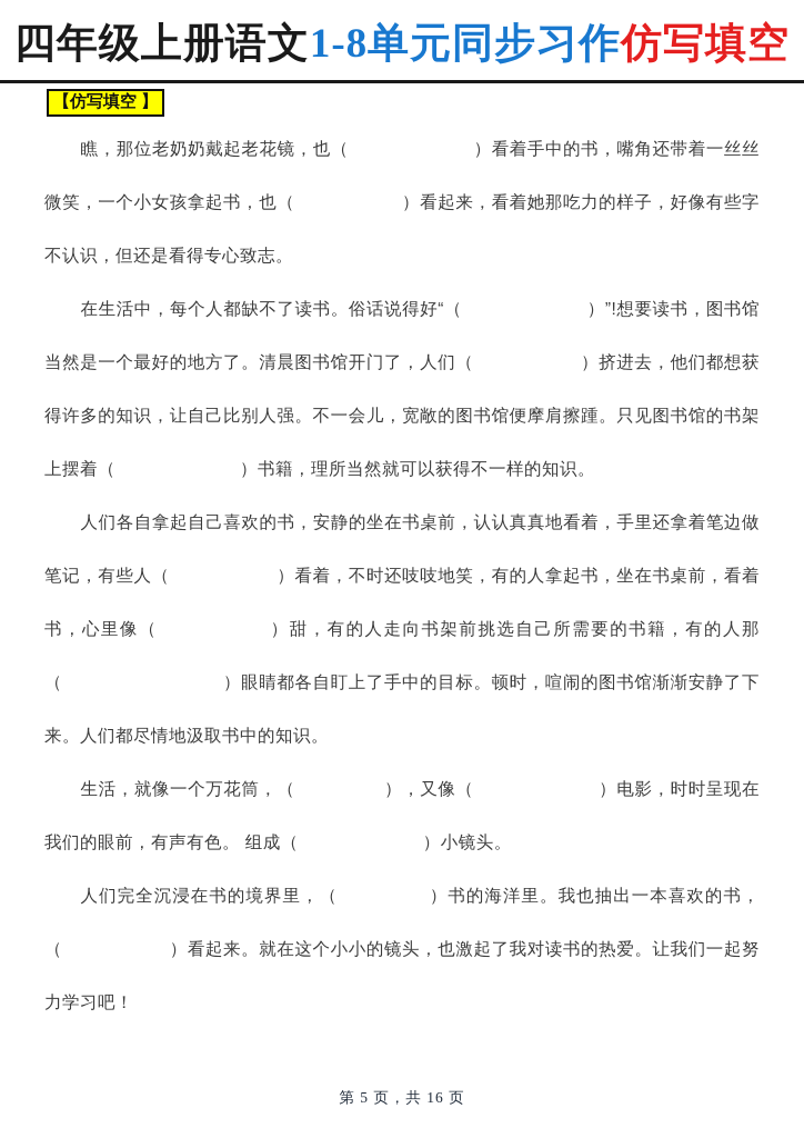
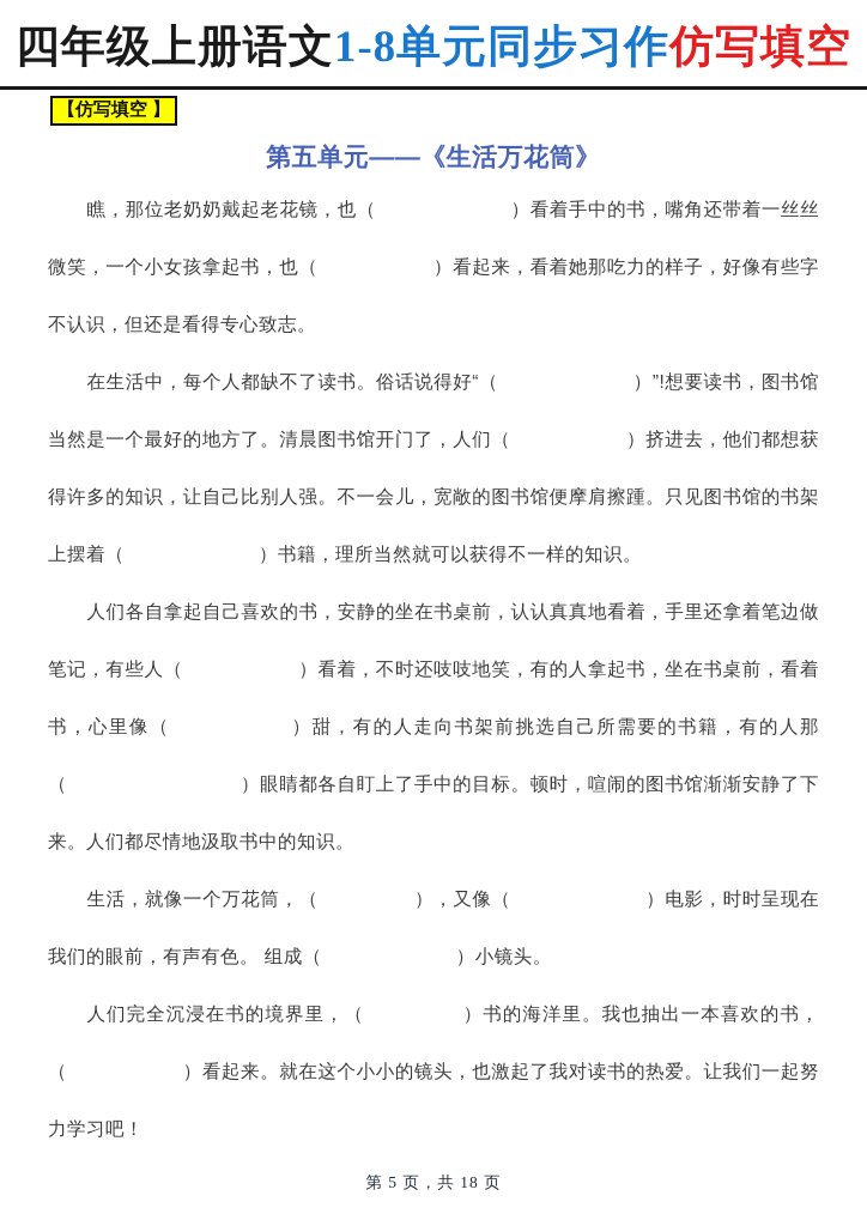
  四年级上册语文1-8单元同步习作仿写填空
  【仿写填空 】
+ 第五单元——《生活万花筒》
  瞧，那位老奶奶戴起老花镜，也（ ）看着手中的书，嘴角还带着一丝丝微笑，一个小女孩拿起书，也（ ）看起来，看着她那吃力的样子，好像有些字不认识，但还是看得专心致志。
  在生活中，每个人都缺不了读书。俗话说得好“（ ）”!想要读书，图书馆当然是一个最好的地方了。清晨图书馆开门了，人们（ ）挤进去，他们都想获得许多的知识，让自己比别人强。不一会儿，宽敞的图书馆便摩肩擦踵。只见图书馆的书架上摆着（ ）书籍，理所当然就可以获得不一样的知识。
  人们各自拿起自己喜欢的书，安静的坐在书桌前，认认真真地看着，手里还拿着笔边做笔记，有些人（ ）看着，不时还吱吱地笑，有的人拿起书，坐在书桌前，看着书，心里像（ ）甜，有的人走向书架前挑选自己所需要的书籍，有的人那（ ）眼睛都各自盯上了手中的目标。顿时，喧闹的图书馆渐渐安静了下来。人们都尽情地汲取书中的知识。
  生活，就像一个万花筒，（ ），又像（ ）电影，时时呈现在我们的眼前，有声有色。 组成（ ）小镜头。
  人们完全沉浸在书的境界里，（ ）书的海洋里。我也抽出一本喜欢的书，（ ）看起来。就在这个小小的镜头，也激起了我对读书的热爱。让我们一起努力学习吧！
- 第 5 页，共 16 页
+ 第 5 页，共 18 页
